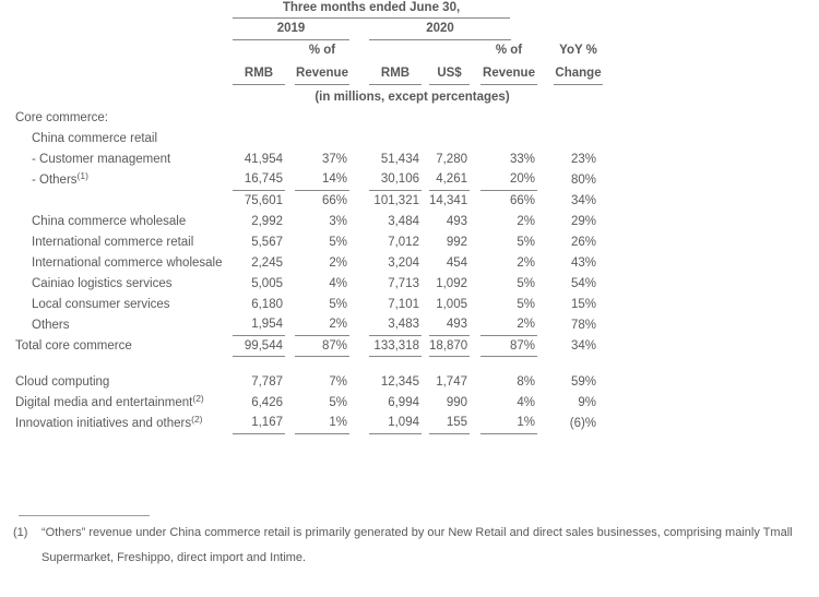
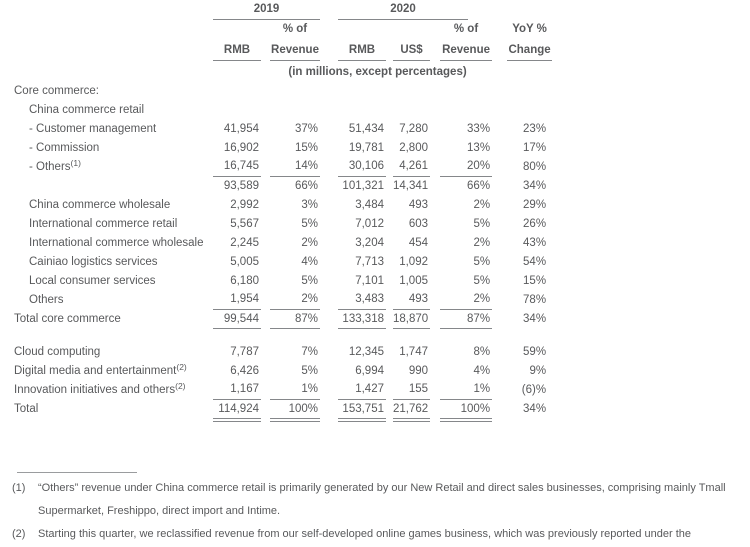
- 	Three months ended June 30,
  	2019		2020
  			% of						% of		YoY %
  	RMB		Revenue		RMB		US$		Revenue		Change
  	(in millions, except percentages)
  Core commerce:
  China commerce retail
  - Customer management	41,954		37%		51,434		7,280		33%		23%
+ - Commission	16,902		15%		19,781		2,800		13%		17%
  - Others(1)	16,745		14%		30,106		4,261		20%		80%
- 	75,601		66%		101,321		14,341		66%		34%
+ 	93,589		66%		101,321		14,341		66%		34%
  China commerce wholesale	2,992		3%		3,484		493		2%		29%
- International commerce retail	5,567		5%		7,012		992		5%		26%
+ International commerce retail	5,567		5%		7,012		603		5%		26%
  International commerce wholesale	2,245		2%		3,204		454		2%		43%
  Cainiao logistics services	5,005		4%		7,713		1,092		5%		54%
  Local consumer services	6,180		5%		7,101		1,005		5%		15%
  Others	1,954		2%		3,483		493		2%		78%
  Total core commerce	99,544		87%		133,318		18,870		87%		34%
  Cloud computing	7,787		7%		12,345		1,747		8%		59%
  Digital media and entertainment(2)	6,426		5%		6,994		990		4%		9%
- Innovation initiatives and others(2)	1,167		1%		1,094		155		1%		(6)%
+ Innovation initiatives and others(2)	1,167		1%		1,427		155		1%		(6)%
+ Total	114,924		100%		153,751		21,762		100%		34%
  (1)
  “Others” revenue under China commerce retail is primarily generated by our New Retail and direct sales businesses, comprising mainly Tmall Supermarket, Freshippo, direct import and Intime.
+ (2)
+ Starting this quarter, we reclassified revenue from our self-developed online games business, which was previously reported under the
